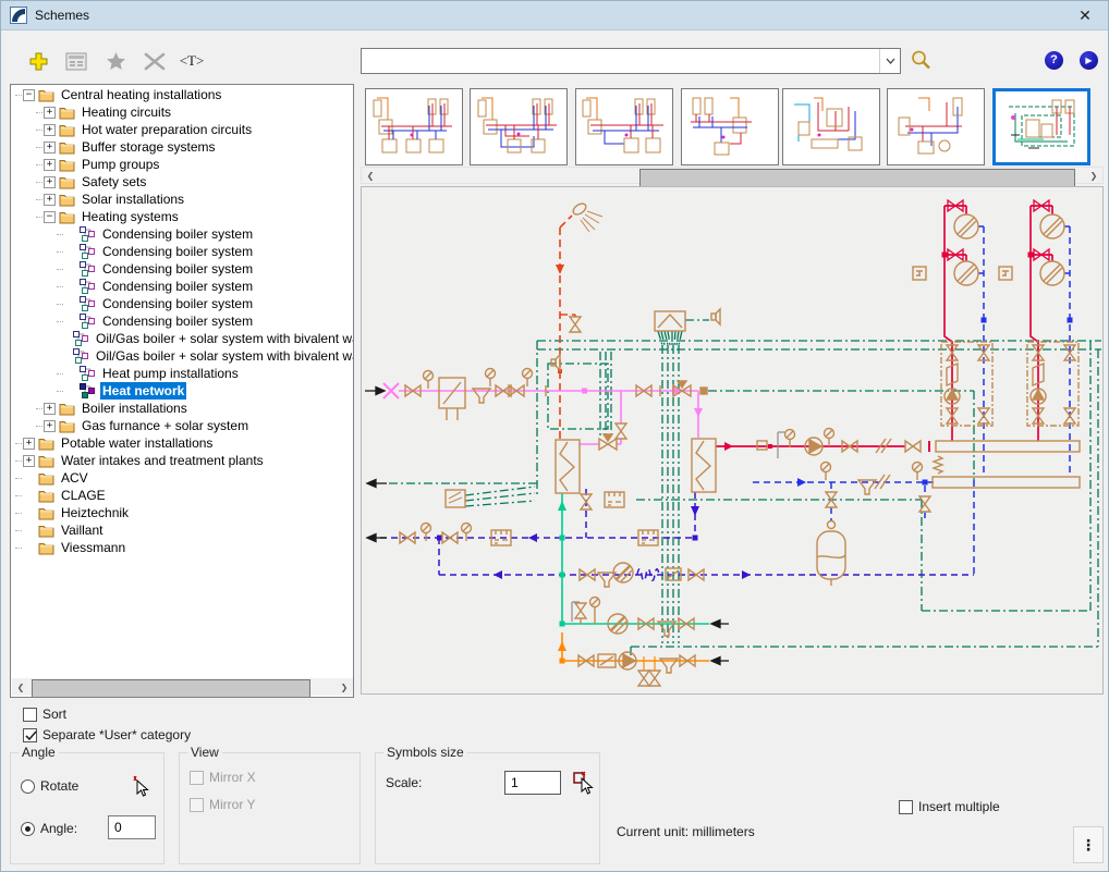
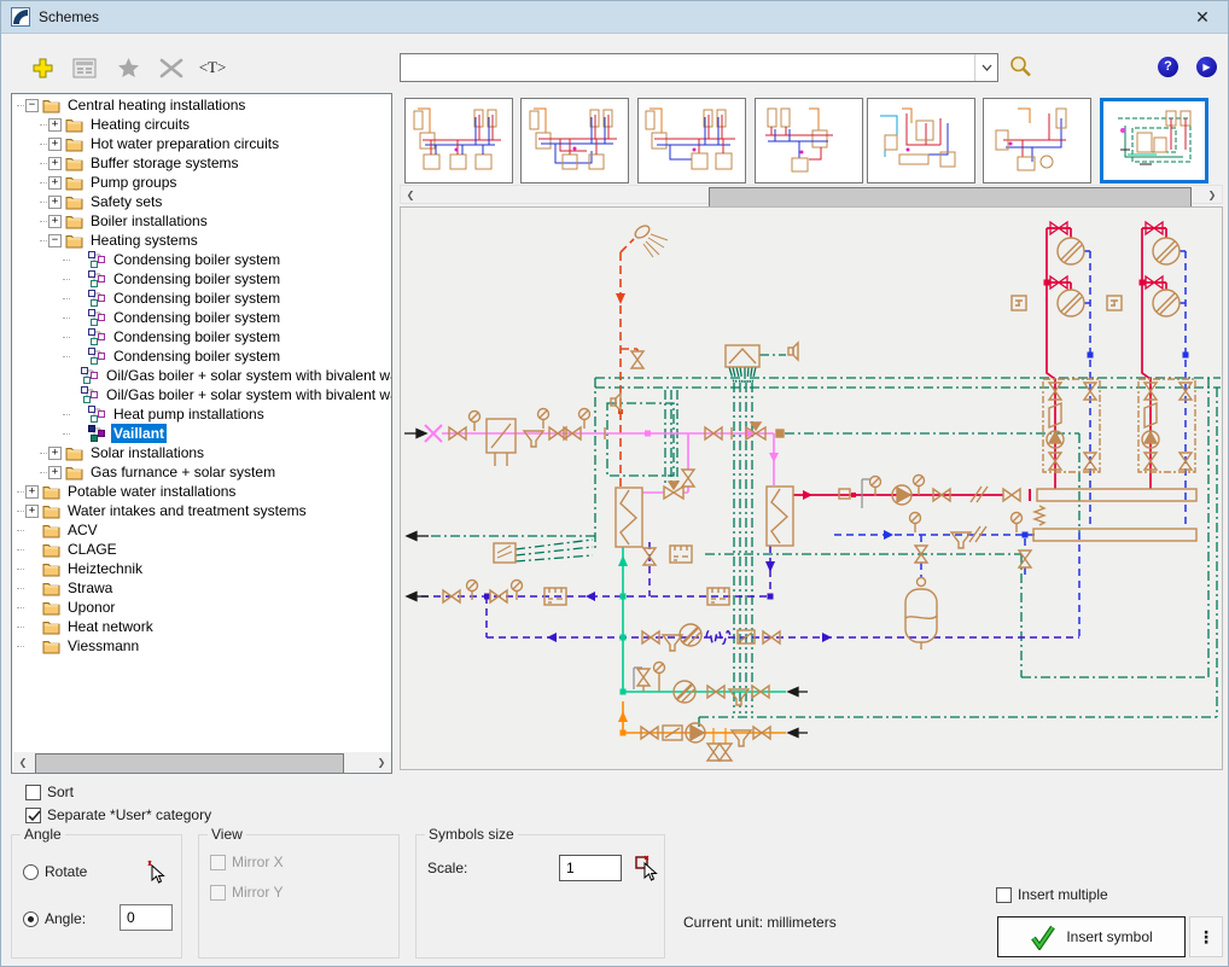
  Schemes
  ✕
  <T>
  ?
  ▶
  −
  Central heating installations
  +
  Heating circuits
  +
  Hot water preparation circuits
  +
  Buffer storage systems
  +
  Pump groups
  +
  Safety sets
  +
- Solar installations
+ Boiler installations
  −
  Heating systems
  Condensing boiler system
  Condensing boiler system
  Condensing boiler system
  Condensing boiler system
  Condensing boiler system
  Condensing boiler system
  Oil/Gas boiler + solar system with bivalent w
  Oil/Gas boiler + solar system with bivalent w
  Heat pump installations
- Heat network
+ Vaillant
  +
- Boiler installations
+ Solar installations
  +
  Gas furnance + solar system
  +
  Potable water installations
  +
- Water intakes and treatment plants
+ Water intakes and treatment systems
  ACV
  CLAGE
  Heiztechnik
+ Strawa
+ Uponor
- Vaillant
+ Heat network
  Viessmann
  ❮
  ❯
  ❮
  ❯
  Sort
  Separate *User* category
  Angle
  Rotate
  Angle:
  0
  View
  Mirror X
  Mirror Y
  Symbols size
  Scale:
  1
  Current unit: millimeters
  Insert multiple
+ Insert symbol
  ⋮
